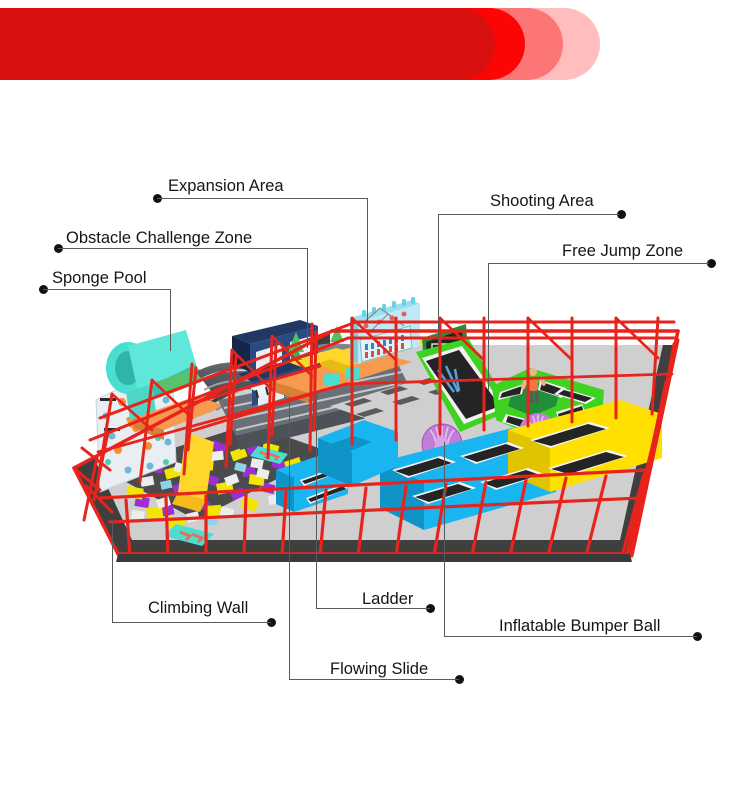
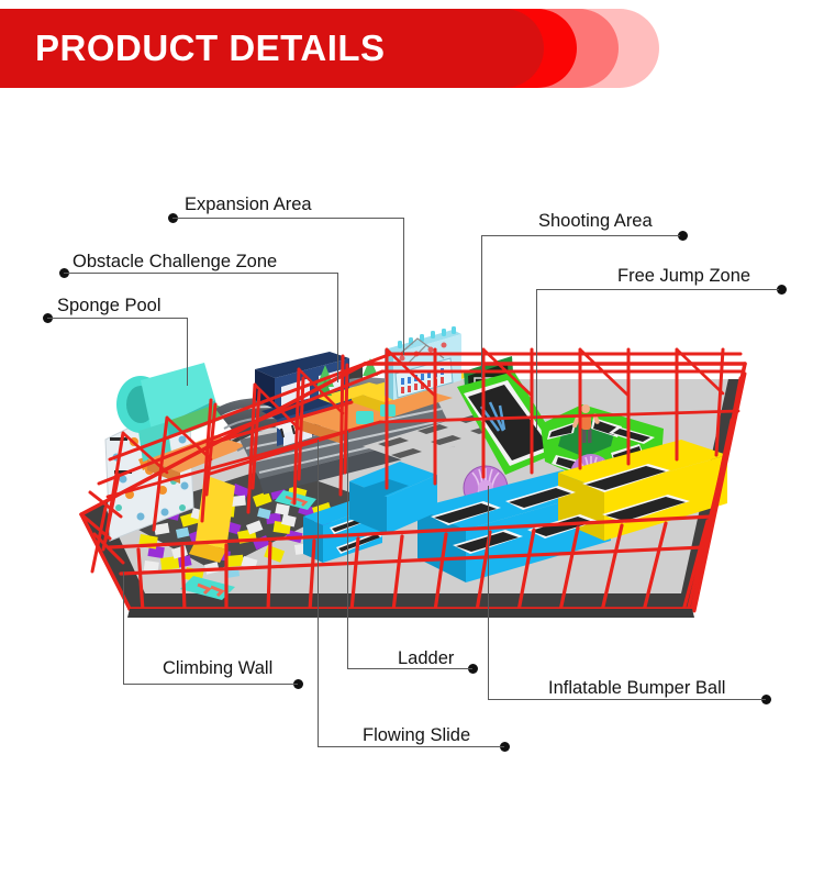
+ PRODUCT DETAILS
  Expansion Area
  Obstacle Challenge Zone
  Sponge Pool
  Shooting Area
  Free Jump Zone
  Climbing Wall
  Ladder
  Flowing Slide
  Inflatable Bumper Ball
